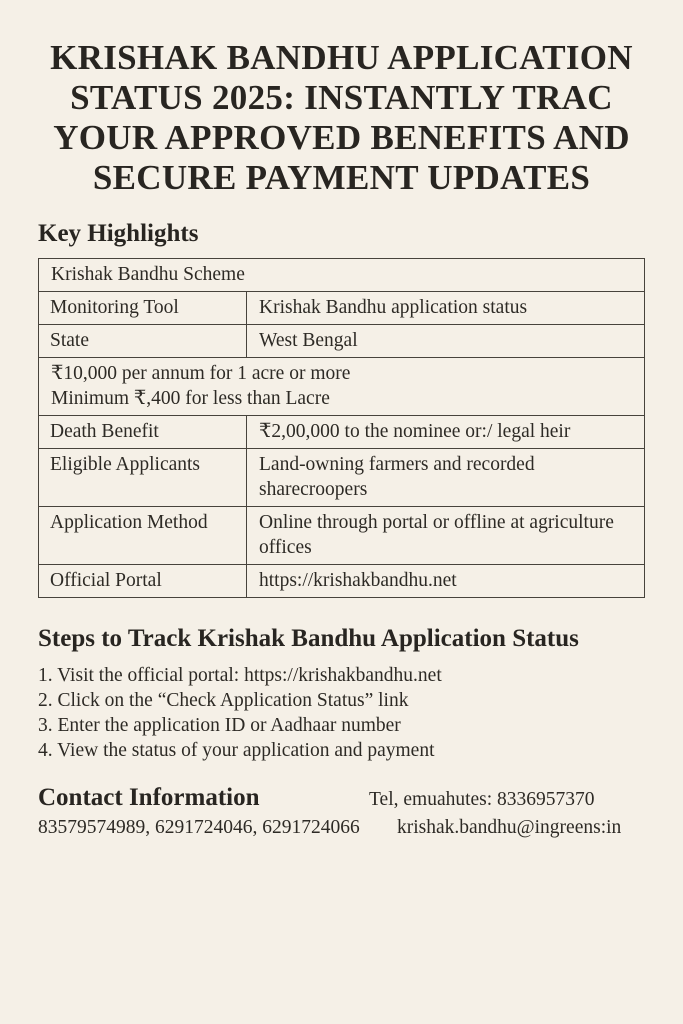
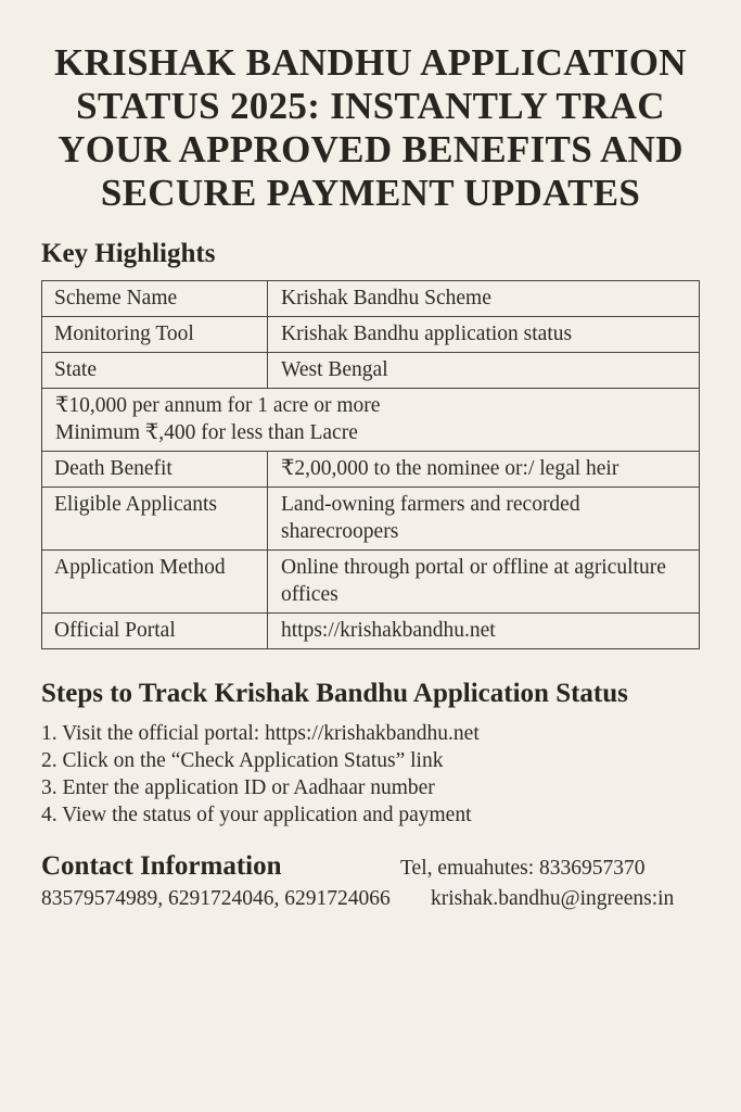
  KRISHAK BANDHU APPLICATION
  STATUS 2025: INSTANTLY TRAC
  YOUR APPROVED BENEFITS AND
  SECURE PAYMENT UPDATES
  Key Highlights
+ Scheme Name
  Krishak Bandhu Scheme
  Monitoring Tool
  Krishak Bandhu application status
  State
  West Bengal
  ₹10,000 per annum for 1 acre or more
  Minimum ₹,400 for less than Lacre
  Death Benefit
  ₹2,00,000 to the nominee or:/ legal heir
  Eligible Applicants
  Land-owning farmers and recorded
  sharecroopers
  Application Method
  Online through portal or offline at agriculture
  offices
  Official Portal
  https://krishakbandhu.net
  Steps to Track Krishak Bandhu Application Status
  1. Visit the official portal: https://krishakbandhu.net
  2. Click on the “Check Application Status” link
  3. Enter the application ID or Aadhaar number
  4. View the status of your application and payment
  Contact Information
  Tel, emuahutes: 8336957370
  83579574989, 6291724046, 6291724066
  krishak.bandhu@ingreens:in
